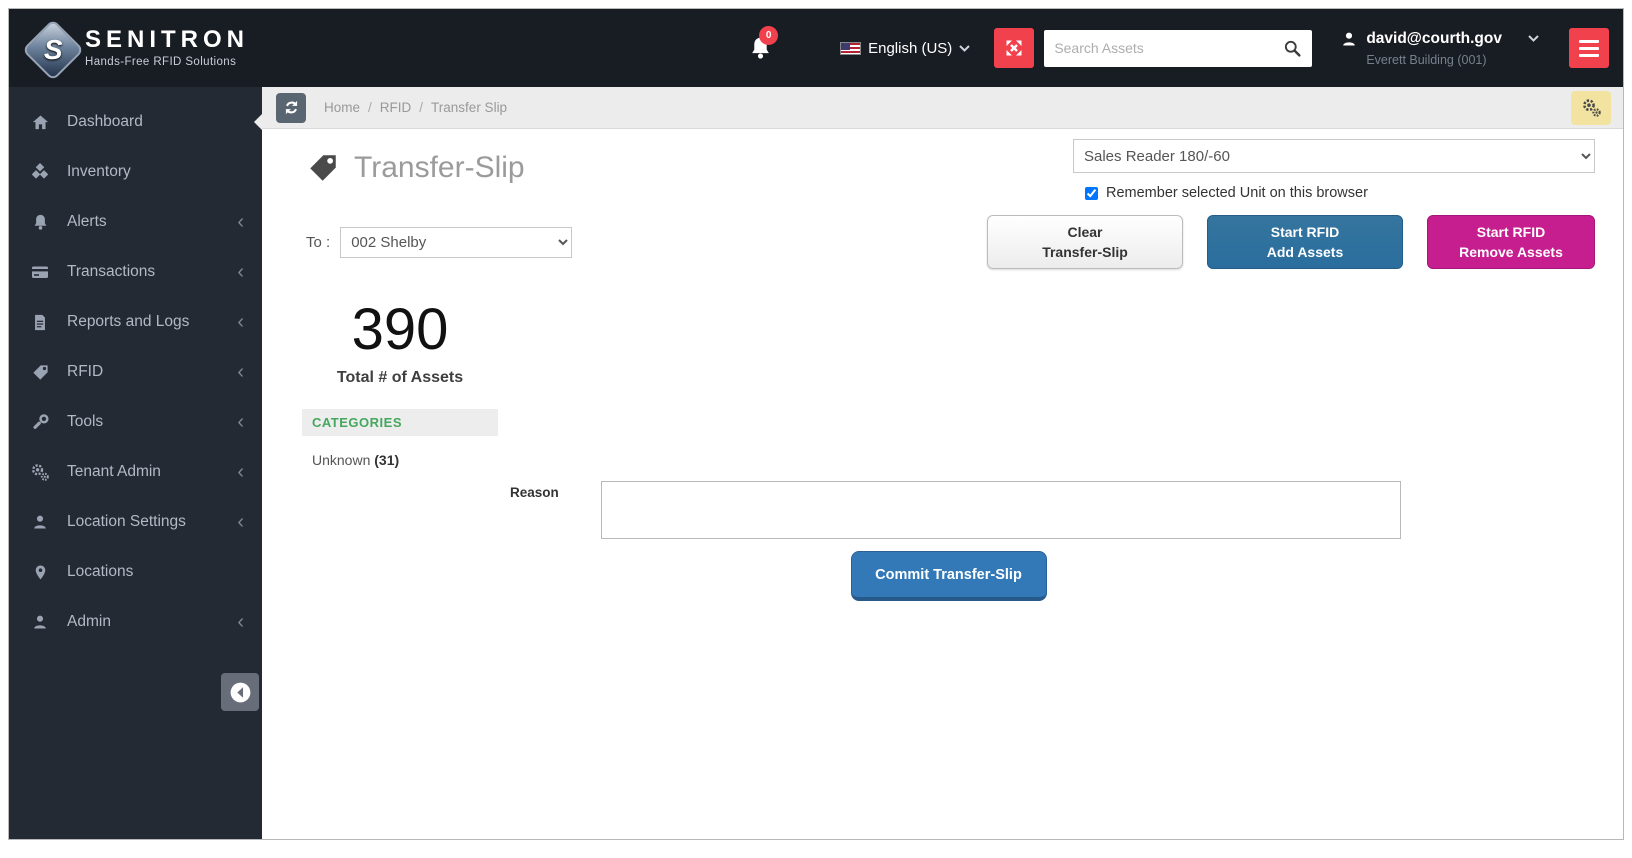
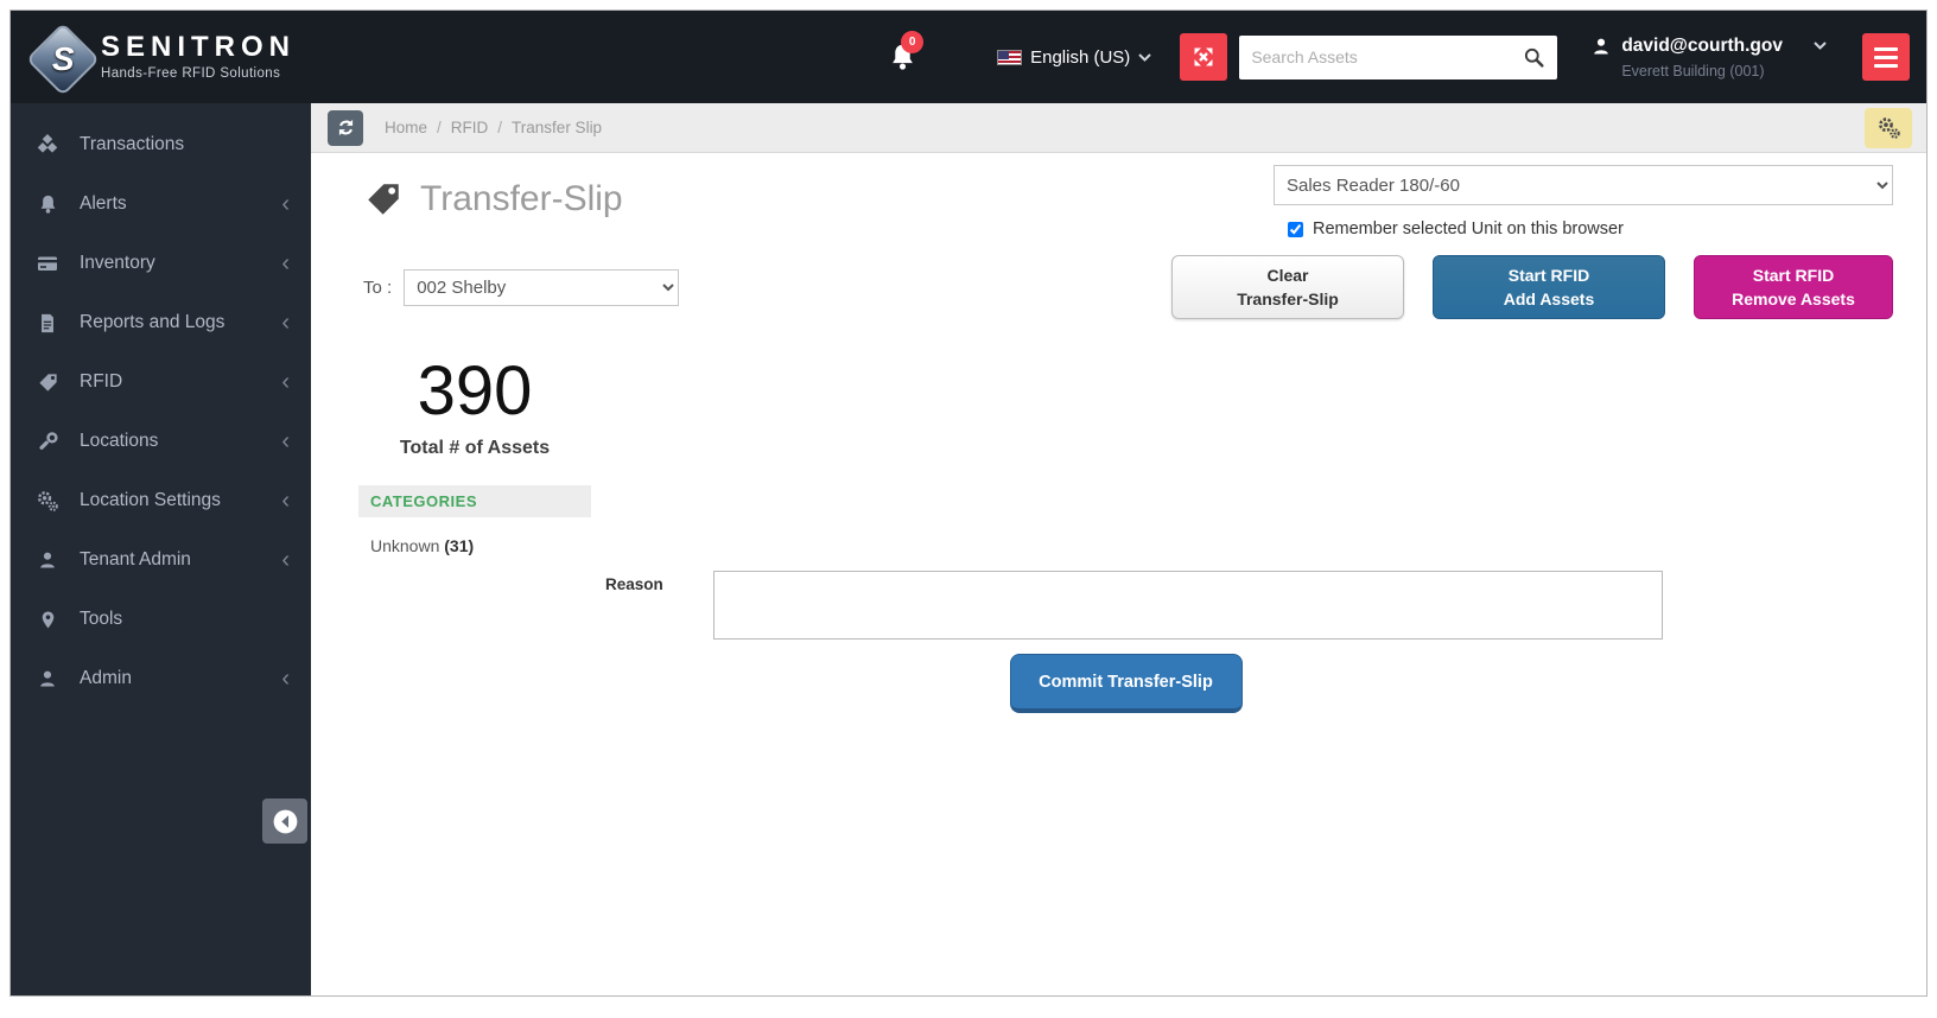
  SENITRON
  Hands-Free RFID Solutions
  0
  English (US)
  Search Assets
  david@courth.gov
  Everett Building (001)
- Dashboard
- Inventory
+ Transactions
  Alerts
  ‹
- Transactions
+ Inventory
  ‹
  Reports and Logs
  ‹
  RFID
  ‹
- Tools
+ Locations
  ‹
- Tenant Admin
+ Location Settings
  ‹
- Location Settings
+ Tenant Admin
  ‹
- Locations
+ Tools
  Admin
  ‹
  Home
  /
  RFID
  /
  Transfer Slip
  Transfer-Slip
  Sales Reader 180/-60
  Remember selected Unit on this browser
  To :
  002 Shelby
  Clear
  Transfer-Slip
  Start RFID
  Add Assets
  Start RFID
  Remove Assets
  390
  Total # of Assets
  CATEGORIES
  Unknown (31)
  Reason
  Commit Transfer-Slip
